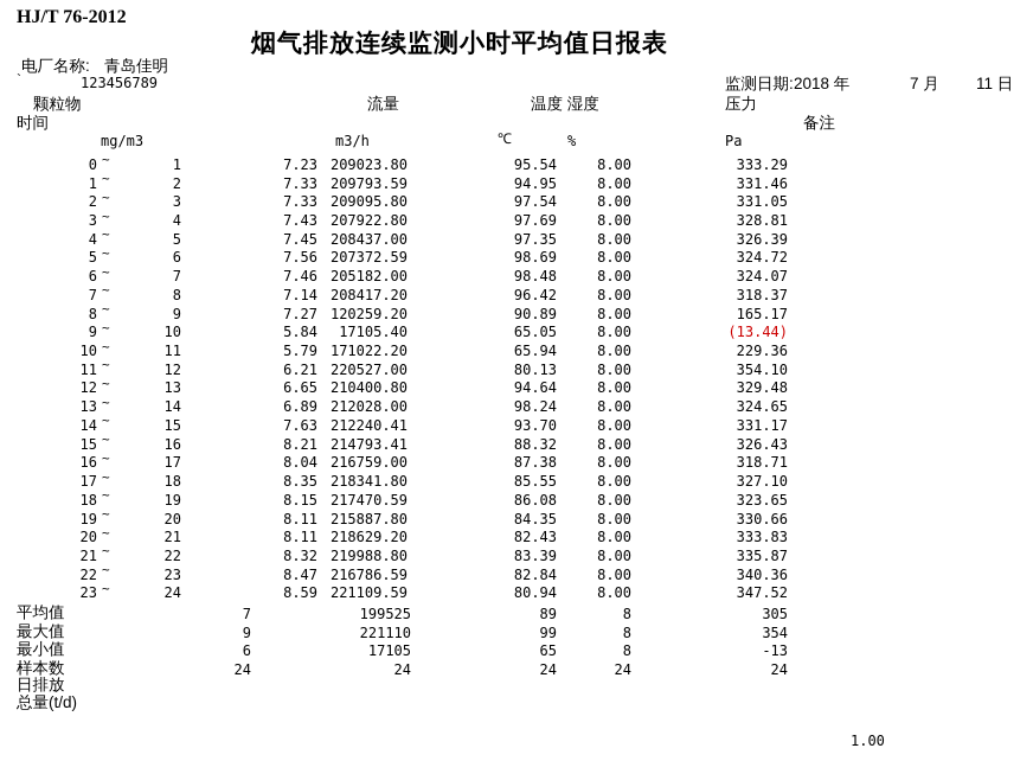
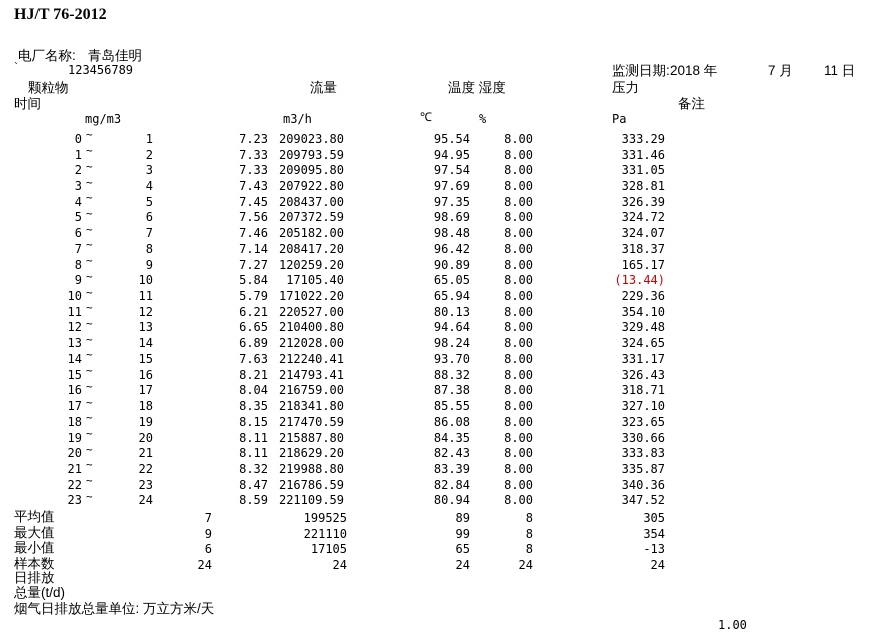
  HJ/T 76-2012
- 烟气排放连续监测小时平均值日报表
  电厂名称:
  青岛佳明
  `
  123456789
  监测日期:
  2018 年
  7 月
  11 日
  颗粒物
  流量
  温度 湿度
  压力
  时间
  备注
  mg/m3
  m3/h
  ℃
  %
  Pa
  0
  ~
  1
  7.23
  209023.80
  95.54
  8.00
  333.29
  1
  ~
  2
  7.33
  209793.59
  94.95
  8.00
  331.46
  2
  ~
  3
  7.33
  209095.80
  97.54
  8.00
  331.05
  3
  ~
  4
  7.43
  207922.80
  97.69
  8.00
  328.81
  4
  ~
  5
  7.45
  208437.00
  97.35
  8.00
  326.39
  5
  ~
  6
  7.56
  207372.59
  98.69
  8.00
  324.72
  6
  ~
  7
  7.46
  205182.00
  98.48
  8.00
  324.07
  7
  ~
  8
  7.14
  208417.20
  96.42
  8.00
  318.37
  8
  ~
  9
  7.27
  120259.20
  90.89
  8.00
  165.17
  9
  ~
  10
  5.84
  17105.40
  65.05
  8.00
  (13.44)
  10
  ~
  11
  5.79
  171022.20
  65.94
  8.00
  229.36
  11
  ~
  12
  6.21
  220527.00
  80.13
  8.00
  354.10
  12
  ~
  13
  6.65
  210400.80
  94.64
  8.00
  329.48
  13
  ~
  14
  6.89
  212028.00
  98.24
  8.00
  324.65
  14
  ~
  15
  7.63
  212240.41
  93.70
  8.00
  331.17
  15
  ~
  16
  8.21
  214793.41
  88.32
  8.00
  326.43
  16
  ~
  17
  8.04
  216759.00
  87.38
  8.00
  318.71
  17
  ~
  18
  8.35
  218341.80
  85.55
  8.00
  327.10
  18
  ~
  19
  8.15
  217470.59
  86.08
  8.00
  323.65
  19
  ~
  20
  8.11
  215887.80
  84.35
  8.00
  330.66
  20
  ~
  21
  8.11
  218629.20
  82.43
  8.00
  333.83
  21
  ~
  22
  8.32
  219988.80
  83.39
  8.00
  335.87
  22
  ~
  23
  8.47
  216786.59
  82.84
  8.00
  340.36
  23
  ~
  24
  8.59
  221109.59
  80.94
  8.00
  347.52
  平均值
  7
  199525
  89
  8
  305
  最大值
  9
  221110
  99
  8
  354
  最小值
  6
  17105
  65
  8
  -13
  样本数
  24
  24
  24
  24
  24
  日排放
  总量(t/d)
+ 烟气日排放总量单位: 万立方米/天
  1.00
